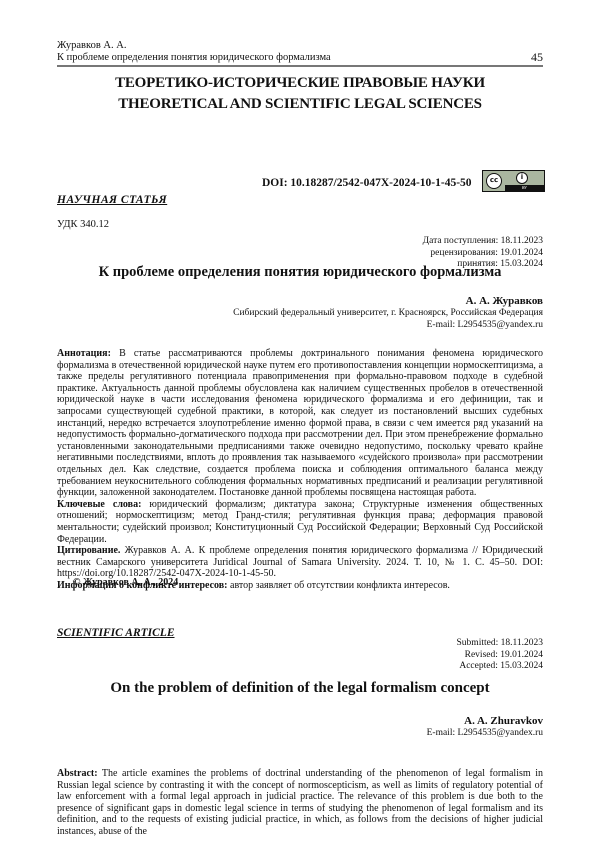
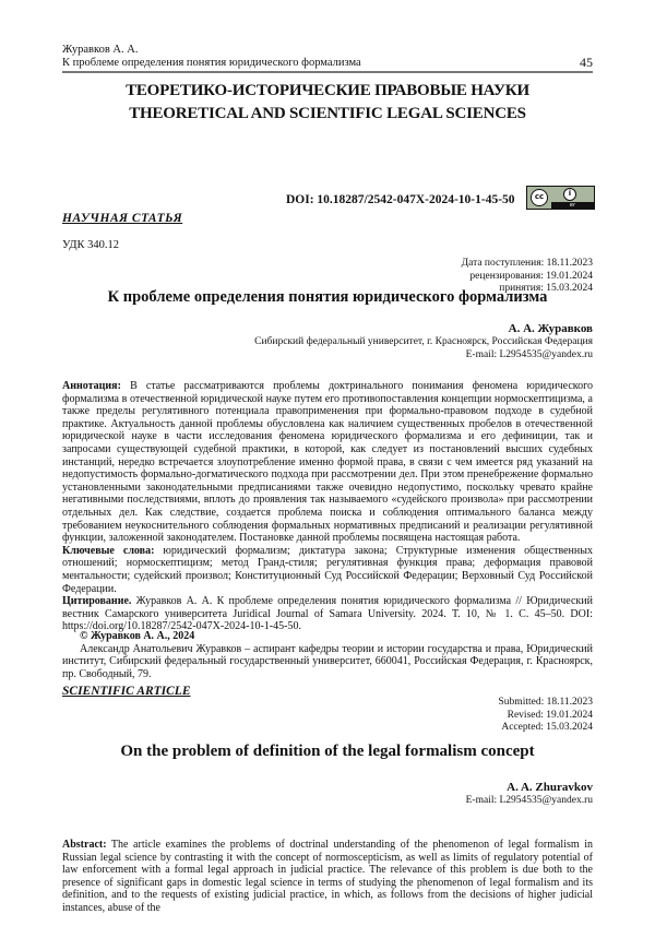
  Журавков А. А.
  К проблеме определения понятия юридического формализма
  45
  ТЕОРЕТИКО-ИСТОРИЧЕСКИЕ ПРАВОВЫЕ НАУКИ
  THEORETICAL AND SCIENTIFIC LEGAL SCIENCES
  DOI: 10.18287/2542-047X-2024-10-1-45-50
  cc
  i
  НАУЧНАЯ СТАТЬЯ
  УДК 340.12
  Дата поступления: 18.11.2023
  рецензирования: 19.01.2024
  принятия: 15.03.2024
  К проблеме определения понятия юридического формализма
  А. А. Журавков
  Сибирский федеральный университет, г. Красноярск, Российская Федерация
  E-mail: L2954535@yandex.ru
  Аннотация: В статье рассматриваются проблемы доктринального понимания феномена юридического формализма в отечественной юридической науке путем его противопоставления концепции нормоскептицизма, а также пределы регулятивного потенциала правоприменения при формально-правовом подходе в судебной практике. Актуальность данной проблемы обусловлена как наличием существенных пробелов в отечественной юридической науке в части исследования феномена юридического формализма и его дефиниции, так и запросами существующей судебной практики, в которой, как следует из постановлений высших судебных инстанций, нередко встречается злоупотребление именно формой права, в связи с чем имеется ряд указаний на недопустимость формально-догматического подхода при рассмотрении дел. При этом пренебрежение формально установленными законодательными предписаниями также очевидно недопустимо, поскольку чревато крайне негативными последствиями, вплоть до проявления так называемого «судейского произвола» при рассмотрении отдельных дел. Как следствие, создается проблема поиска и соблюдения оптимального баланса между требованием неукоснительного соблюдения формальных нормативных предписаний и реализации регулятивной функции, заложенной законодателем. Постановке данной проблемы посвящена настоящая работа.
  Ключевые слова: юридический формализм; диктатура закона; Структурные изменения общественных отношений; нормоскептицизм; метод Гранд-стиля; регулятивная функция права; деформация правовой ментальности; судейский произвол; Конституционный Суд Российской Федерации; Верховный Суд Российской Федерации.
  Цитирование. Журавков А. А. К проблеме определения понятия юридического формализма // Юридический вестник Самарского университета Juridical Journal of Samara University. 2024. Т. 10, № 1. С. 45–50. DOI: https://doi.org/10.18287/2542-047X-2024-10-1-45-50.
- Информация о конфликте интересов: автор заявляет об отсутствии конфликта интересов.
  © Журавков А. А., 2024
+ Александр Анатольевич Журавков – аспирант кафедры теории и истории государства и права, Юридический институт, Сибирский федеральный государственный университет, 660041, Российская Федерация, г. Красноярск, пр. Свободный, 79.
  SCIENTIFIC ARTICLE
  Submitted: 18.11.2023
  Revised: 19.01.2024
  Accepted: 15.03.2024
  On the problem of definition of the legal formalism concept
  A. A. Zhuravkov
  E-mail: L2954535@yandex.ru
  Abstract: The article examines the problems of doctrinal understanding of the phenomenon of legal formalism in Russian legal science by contrasting it with the concept of normoscepticism, as well as limits of regulatory potential of law enforcement with a formal legal approach in judicial practice. The relevance of this problem is due both to the presence of significant gaps in domestic legal science in terms of studying the phenomenon of legal formalism and its definition, and to the requests of existing judicial practice, in which, as follows from the decisions of higher judicial instances, abuse of the
